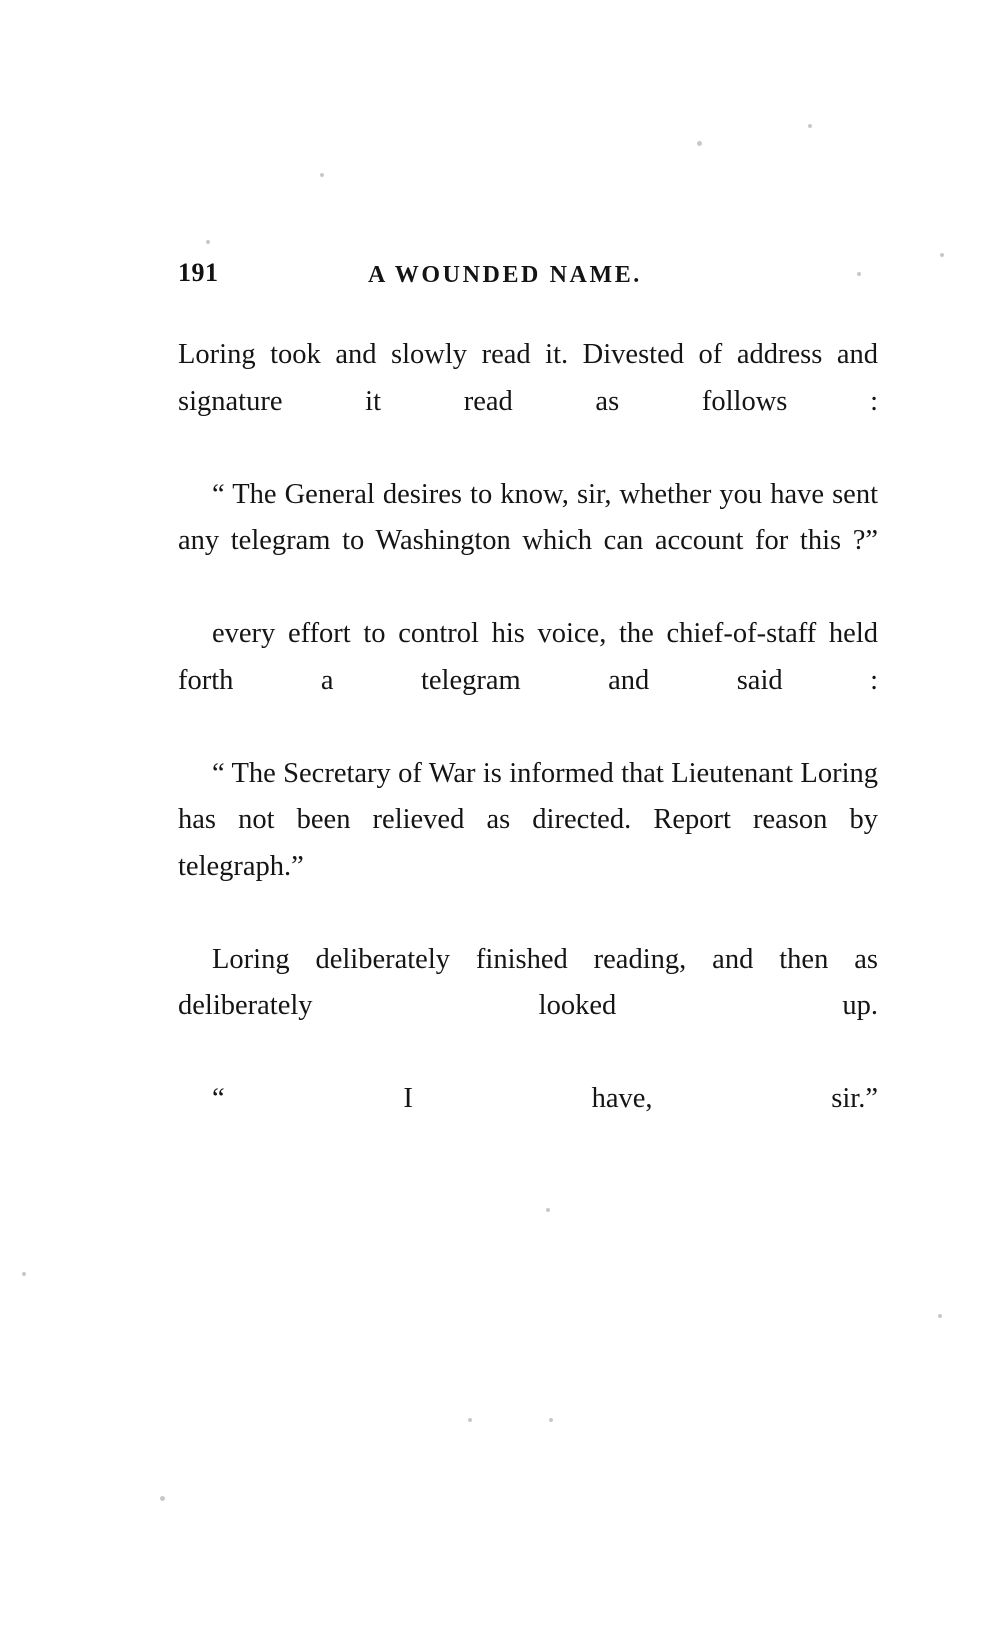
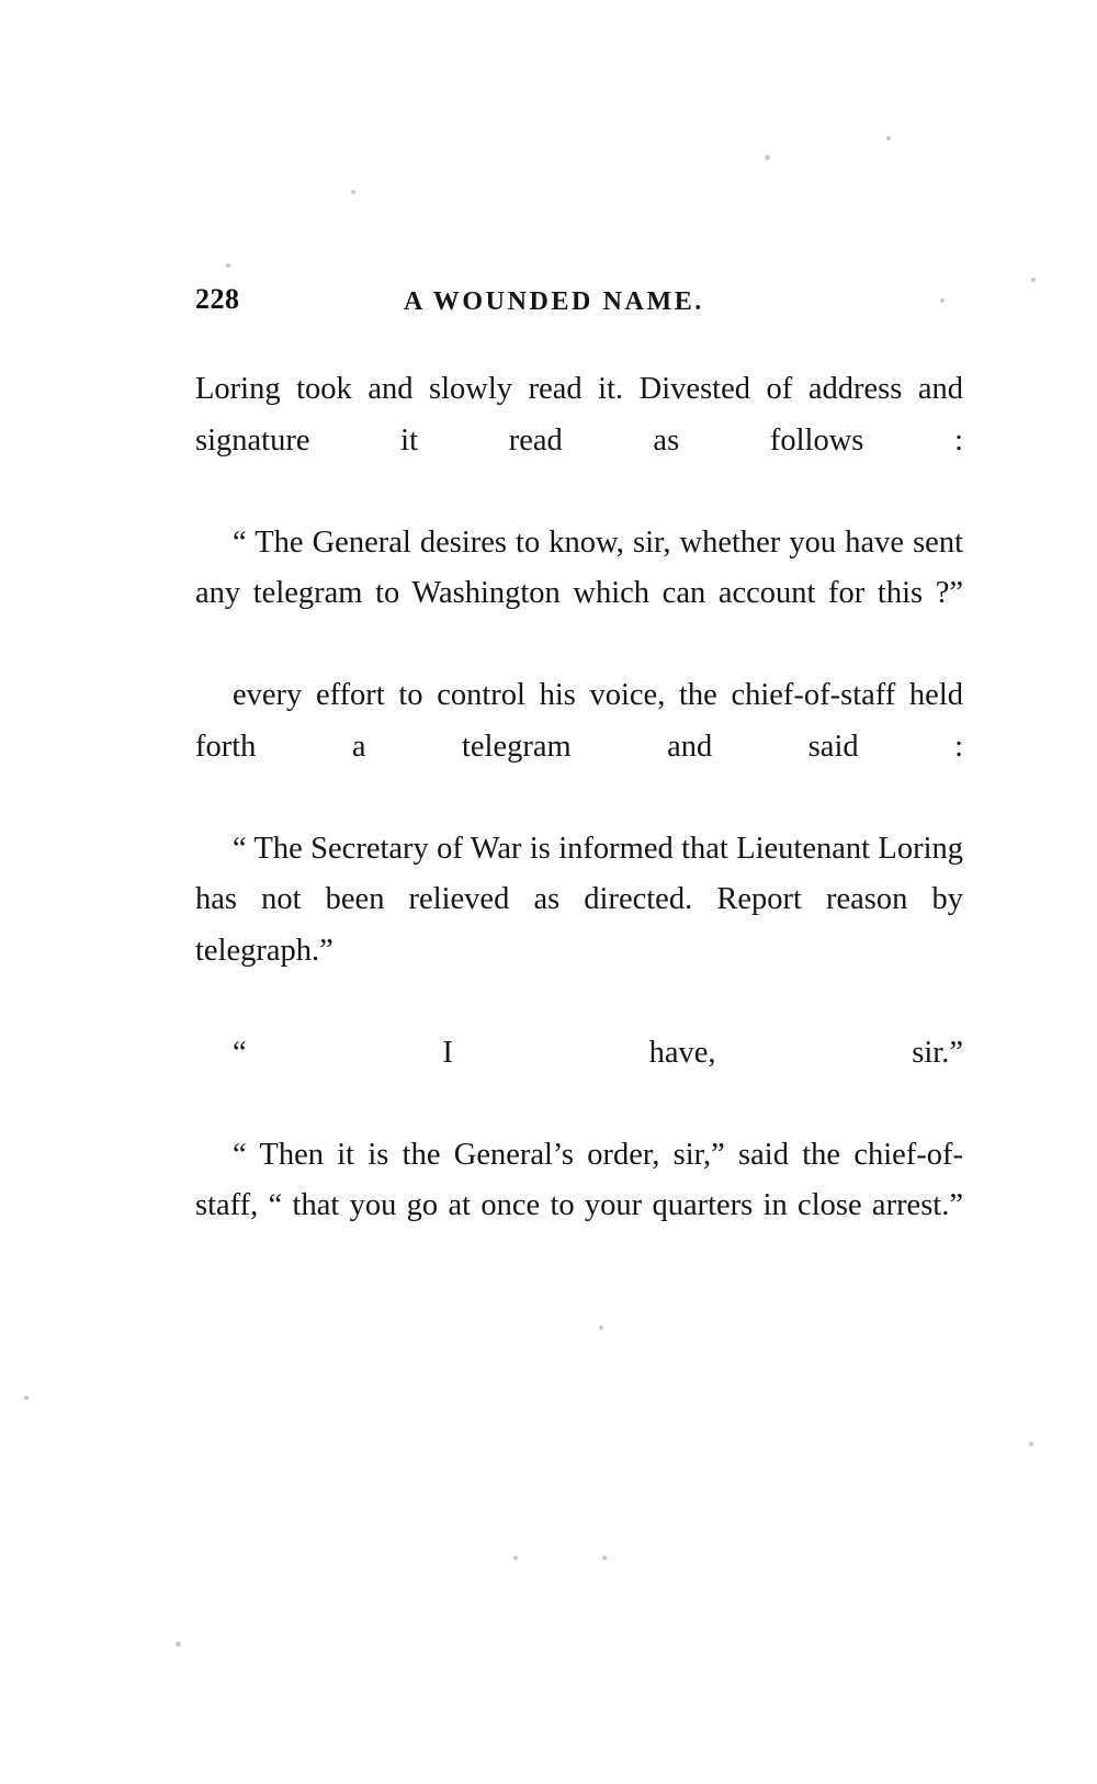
- 191
+ 228
  A WOUNDED NAME.
  Loring took and slowly read it. Divested of address and signature it read as follows :
  “ The General desires to know, sir, whether you have sent any telegram to Washington which can account for this ?”
  every effort to control his voice, the chief-of-staff held forth a telegram and said :
  “ The Secretary of War is informed that Lieutenant Loring has not been relieved as directed. Report reason by telegraph.”
- Loring deliberately finished reading, and then as deliberately looked up.
  “ I have, sir.”
+ “ Then it is the General’s order, sir,” said the chief-of-staff, “ that you go at once to your quarters in close arrest.”
